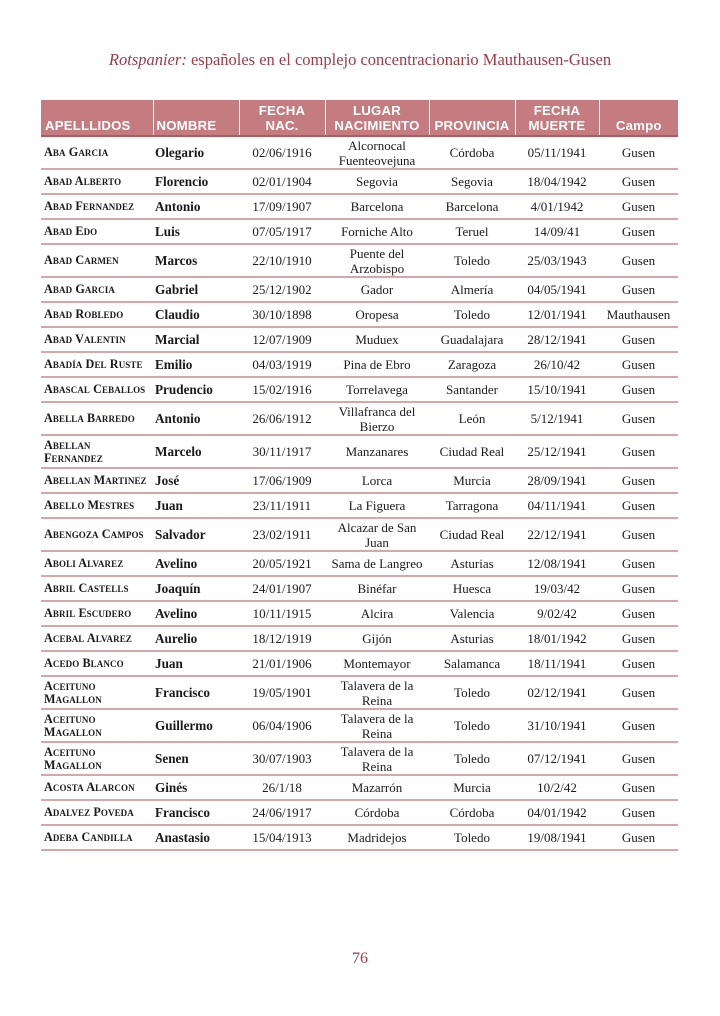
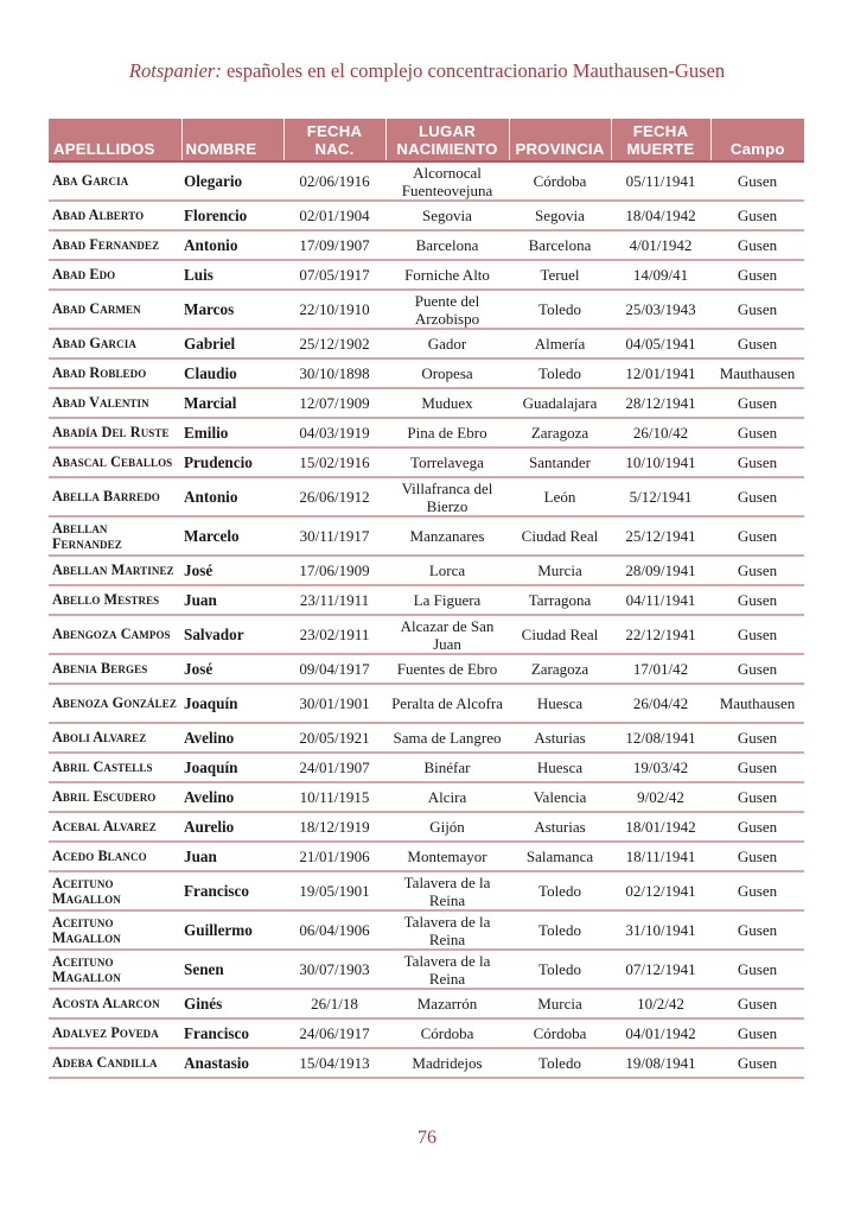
  Rotspanier: españoles en el complejo concentracionario Mauthausen-Gusen
  APELLLIDOS	NOMBRE	FECHA NAC.	LUGAR NACIMIENTO	PROVINCIA	FECHA MUERTE	Campo
  Aba Garcia	Olegario	02/06/1916	Alcornocal Fuenteovejuna	Córdoba	05/11/1941	Gusen
  Abad Alberto	Florencio	02/01/1904	Segovia	Segovia	18/04/1942	Gusen
  Abad Fernandez	Antonio	17/09/1907	Barcelona	Barcelona	4/01/1942	Gusen
  Abad Edo	Luis	07/05/1917	Forniche Alto	Teruel	14/09/41	Gusen
  Abad Carmen	Marcos	22/10/1910	Puente del Arzobispo	Toledo	25/03/1943	Gusen
  Abad Garcia	Gabriel	25/12/1902	Gador	Almería	04/05/1941	Gusen
  Abad Robledo	Claudio	30/10/1898	Oropesa	Toledo	12/01/1941	Mauthausen
  Abad Valentin	Marcial	12/07/1909	Muduex	Guadalajara	28/12/1941	Gusen
  Abadía Del Ruste	Emilio	04/03/1919	Pina de Ebro	Zaragoza	26/10/42	Gusen
- Abascal Ceballos	Prudencio	15/02/1916	Torrelavega	Santander	15/10/1941	Gusen
+ Abascal Ceballos	Prudencio	15/02/1916	Torrelavega	Santander	10/10/1941	Gusen
  Abella Barredo	Antonio	26/06/1912	Villafranca del Bierzo	León	5/12/1941	Gusen
  Abellan Fernandez	Marcelo	30/11/1917	Manzanares	Ciudad Real	25/12/1941	Gusen
  Abellan Martinez	José	17/06/1909	Lorca	Murcia	28/09/1941	Gusen
  Abello Mestres	Juan	23/11/1911	La Figuera	Tarragona	04/11/1941	Gusen
  Abengoza Campos	Salvador	23/02/1911	Alcazar de San Juan	Ciudad Real	22/12/1941	Gusen
+ Abenia Berges	José	09/04/1917	Fuentes de Ebro	Zaragoza	17/01/42	Gusen
+ Abenoza González	Joaquín	30/01/1901	Peralta de Alcofra	Huesca	26/04/42	Mauthausen
  Aboli Alvarez	Avelino	20/05/1921	Sama de Langreo	Asturias	12/08/1941	Gusen
  Abril Castells	Joaquín	24/01/1907	Binéfar	Huesca	19/03/42	Gusen
  Abril Escudero	Avelino	10/11/1915	Alcira	Valencia	9/02/42	Gusen
  Acebal Alvarez	Aurelio	18/12/1919	Gijón	Asturias	18/01/1942	Gusen
  Acedo Blanco	Juan	21/01/1906	Montemayor	Salamanca	18/11/1941	Gusen
  Aceituno Magallon	Francisco	19/05/1901	Talavera de la Reina	Toledo	02/12/1941	Gusen
  Aceituno Magallon	Guillermo	06/04/1906	Talavera de la Reina	Toledo	31/10/1941	Gusen
  Aceituno Magallon	Senen	30/07/1903	Talavera de la Reina	Toledo	07/12/1941	Gusen
  Acosta Alarcon	Ginés	26/1/18	Mazarrón	Murcia	10/2/42	Gusen
  Adalvez Poveda	Francisco	24/06/1917	Córdoba	Córdoba	04/01/1942	Gusen
  Adeba Candilla	Anastasio	15/04/1913	Madridejos	Toledo	19/08/1941	Gusen
  76
